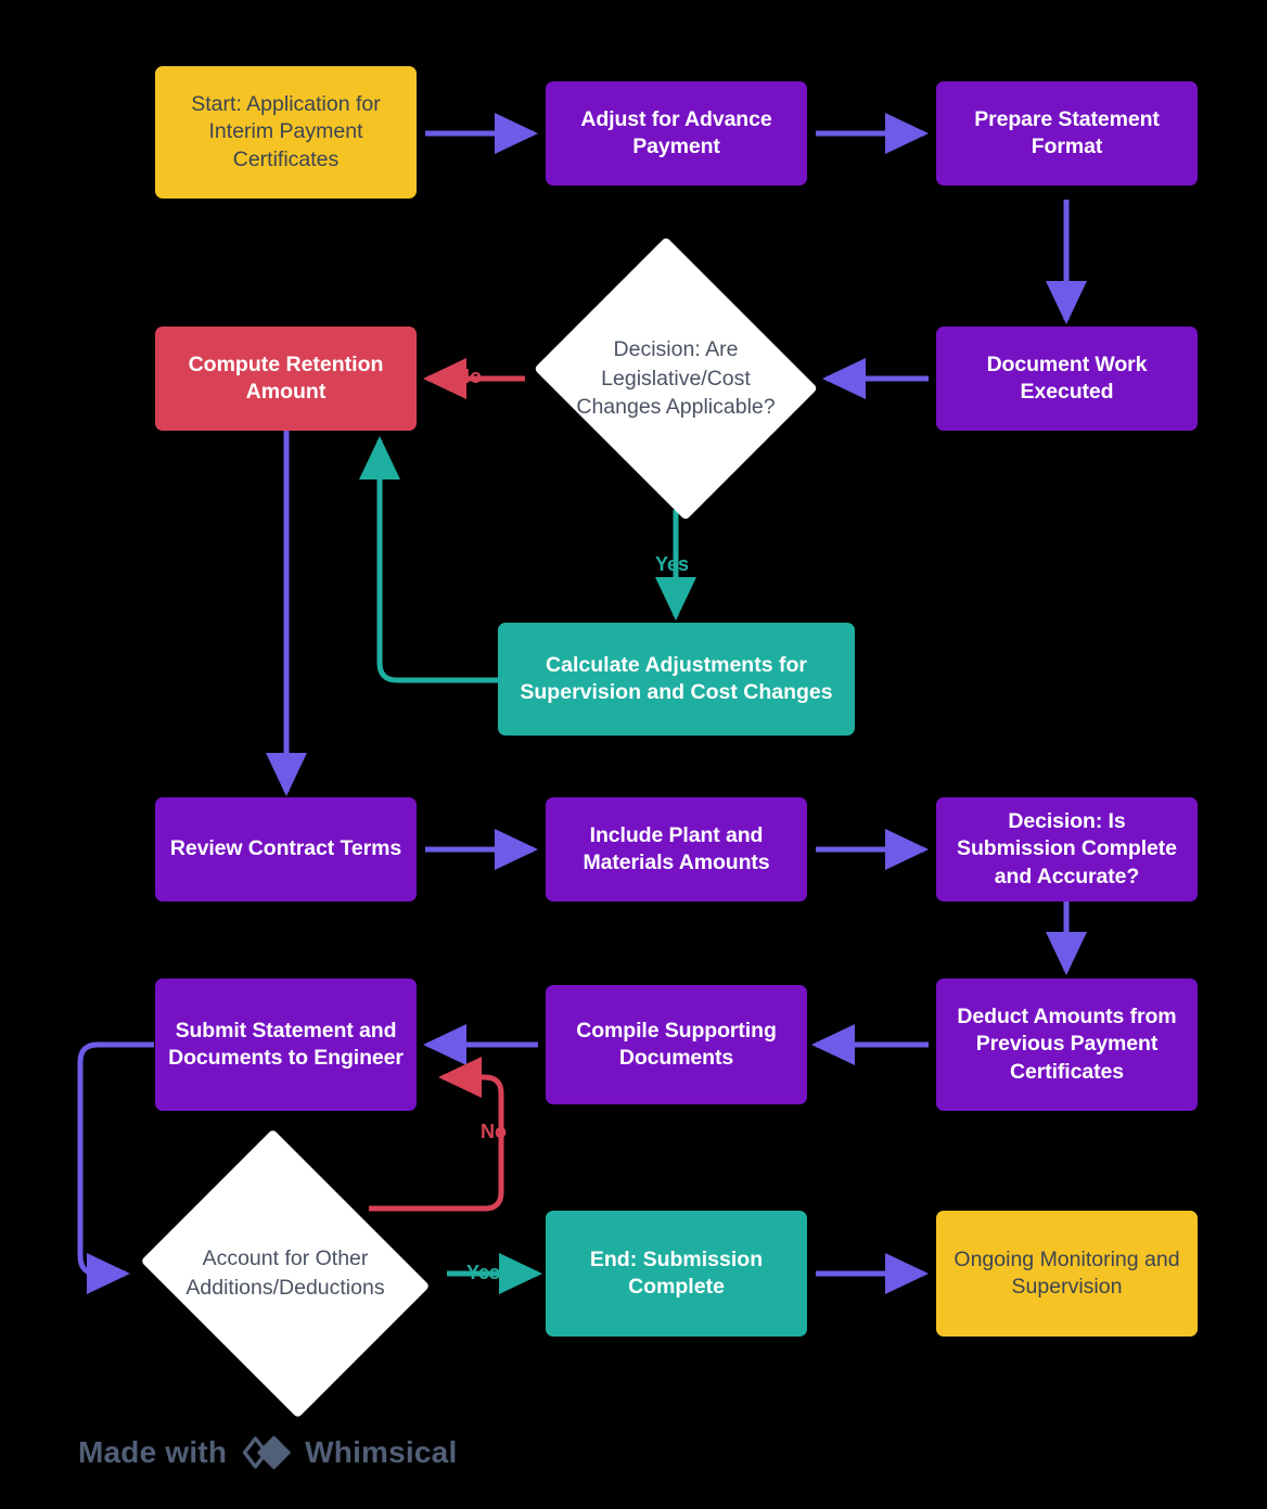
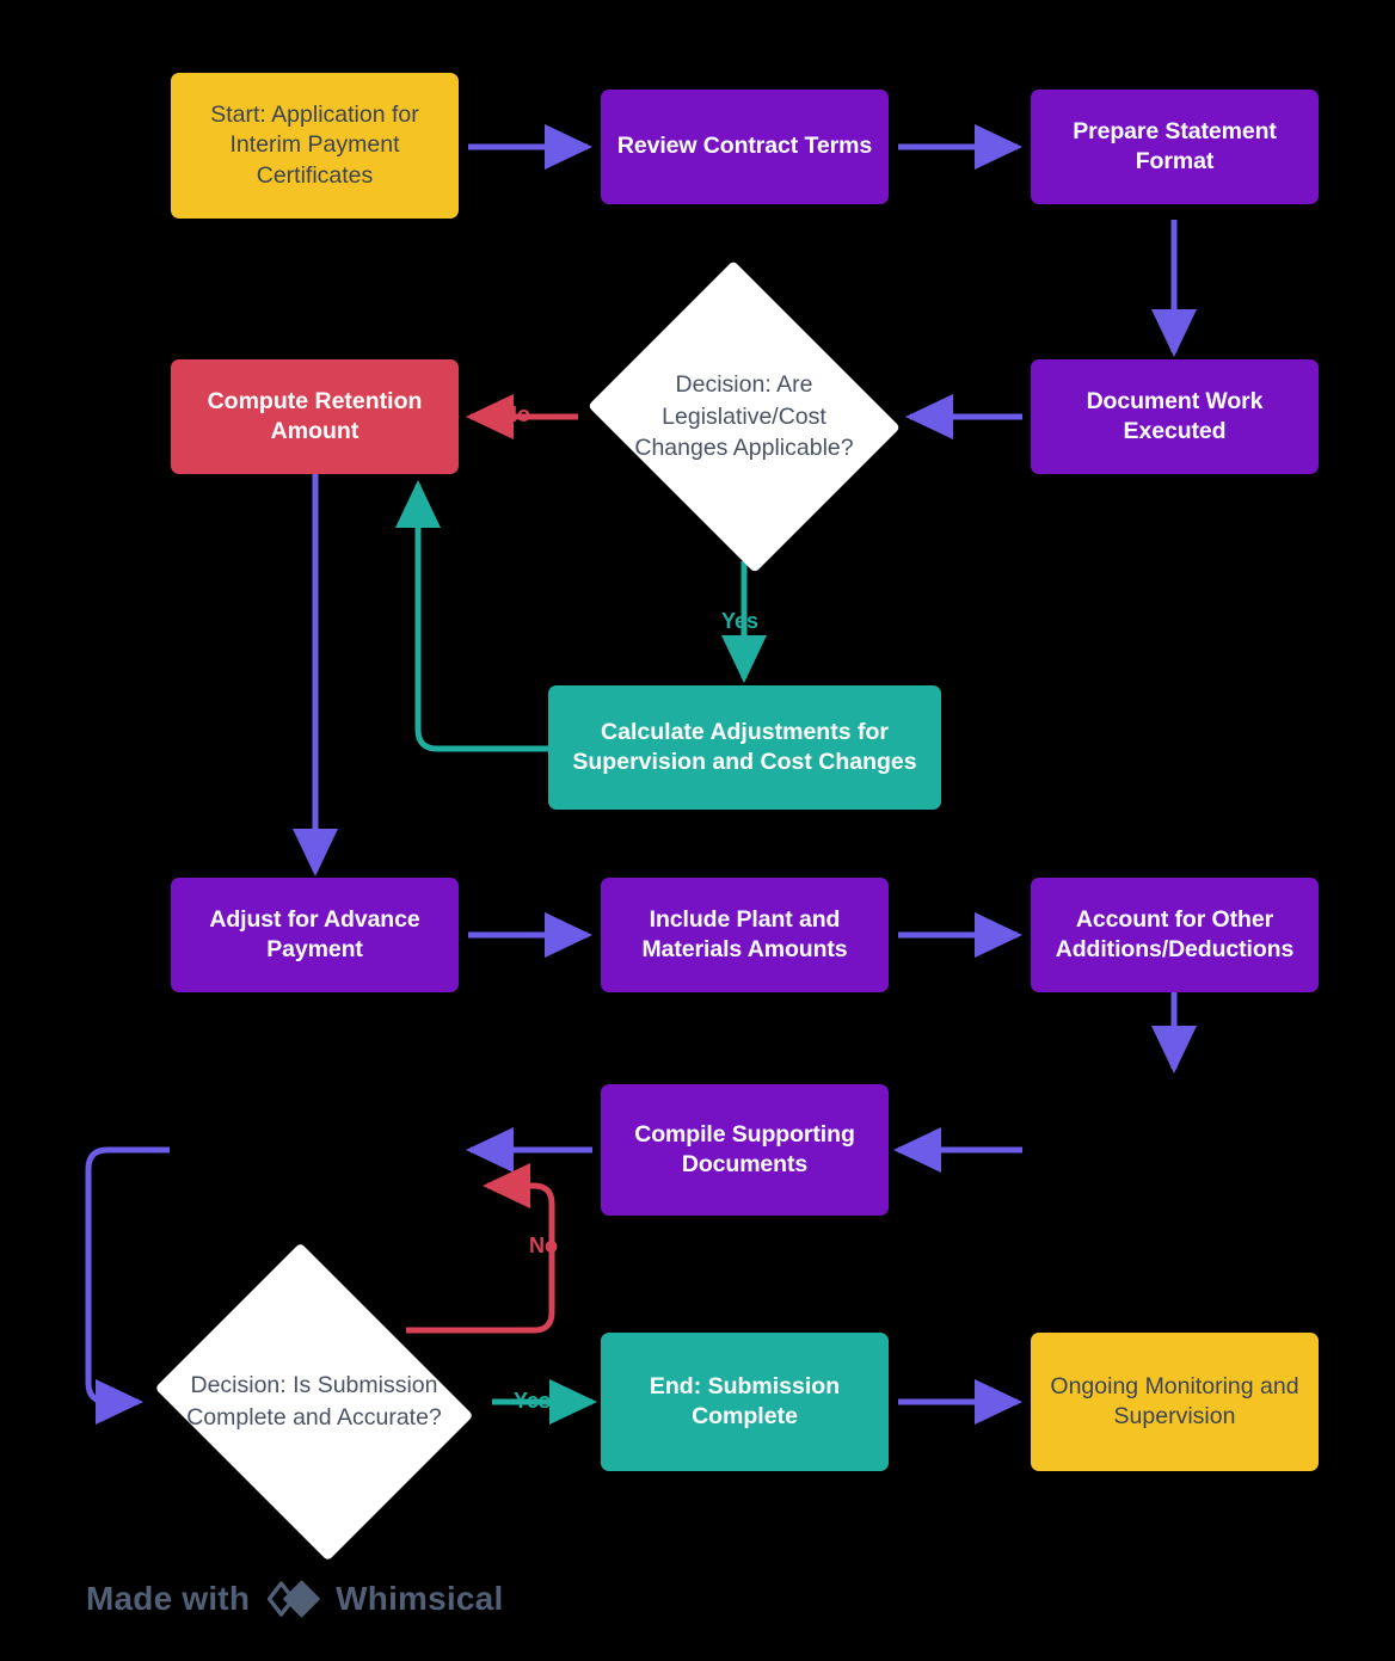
  Start: Application for Interim Payment Certificates
- Adjust for Advance Payment
+ Review Contract Terms
  Prepare Statement Format
  Document Work Executed
  Decision: Are Legislative/Cost Changes Applicable?
  Compute Retention Amount
  Calculate Adjustments for Supervision and Cost Changes
- Review Contract Terms
+ Adjust for Advance Payment
  Include Plant and Materials Amounts
- Decision: Is Submission Complete and Accurate?
+ Account for Other Additions/Deductions
- Deduct Amounts from Previous Payment Certificates
  Compile Supporting Documents
- Submit Statement and Documents to Engineer
- Account for Other Additions/Deductions
+ Decision: Is Submission Complete and Accurate?
  End: Submission Complete
  Ongoing Monitoring and Supervision
  No
  Yes
  No
  Yes
  Made with
  Whimsical
